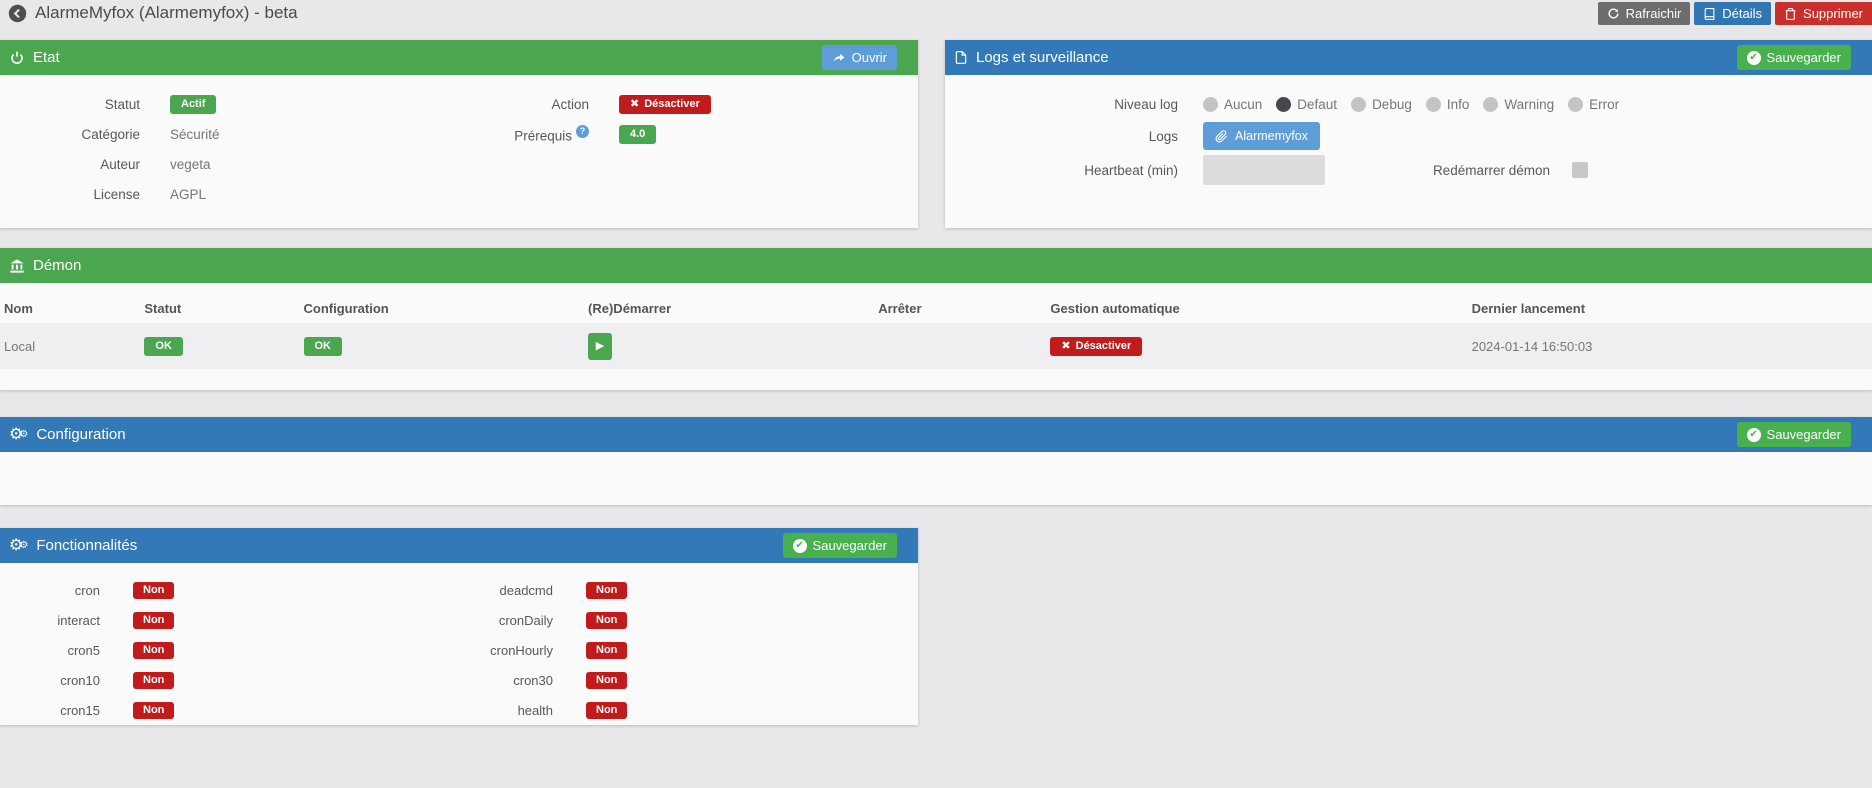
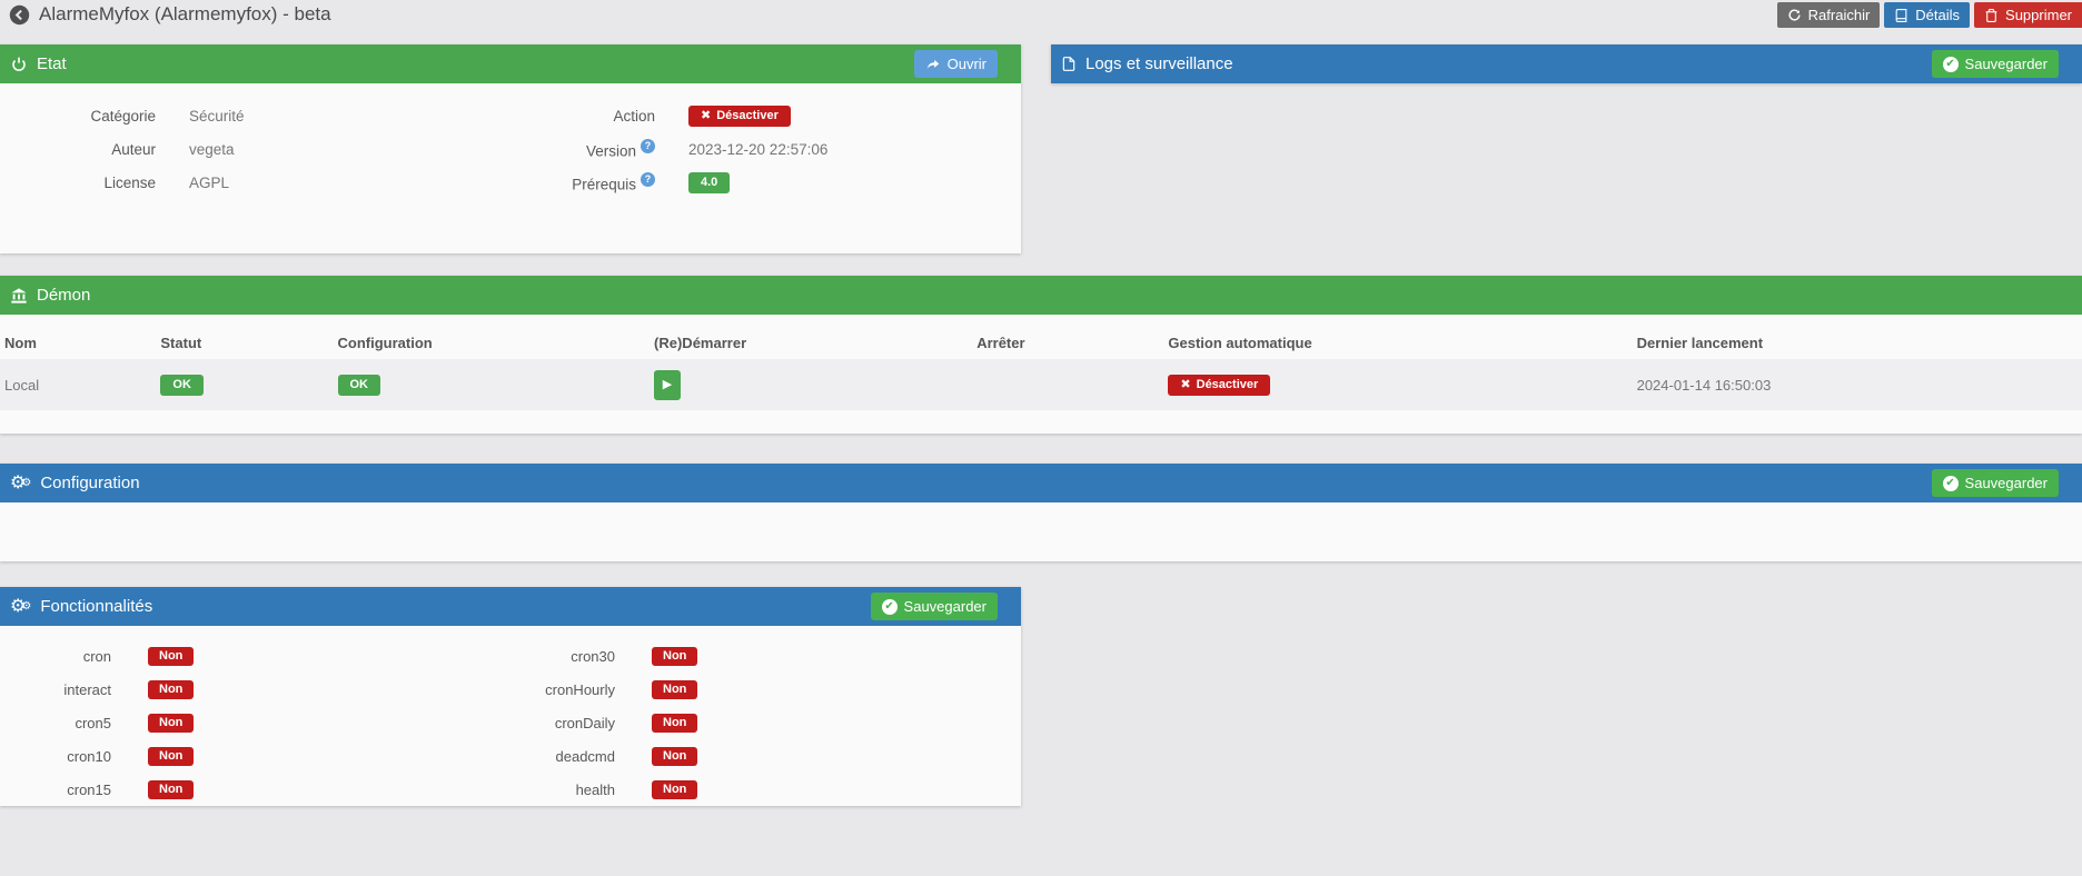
  AlarmeMyfox (Alarmemyfox) - beta
  Rafraichir
  Détails
  Supprimer
  Etat
  Ouvrir
- Statut
- Actif
  Catégorie
  Sécurité
  Auteur
  vegeta
  License
  AGPL
  Action
  ✖
  Désactiver
+ Version ?
+ 2023-12-20 22:57:06
  Prérequis ?
  4.0
  Logs et surveillance
  ✔
  Sauvegarder
- Niveau log
- Aucun
- Defaut
- Debug
- Info
- Warning
- Error
- Logs
- Alarmemyfox
- Heartbeat (min)
- Redémarrer démon
  Démon
  Nom	Statut	Configuration	(Re)Démarrer	Arrêter	Gestion automatique	Dernier lancement
  Local	OK	OK	▶		✖ Désactiver	2024-01-14 16:50:03
  ⚙
  ⚙
  Configuration
  ✔
  Sauvegarder
  ⚙
  ⚙
  Fonctionnalités
  ✔
  Sauvegarder
  cron
  Non
  interact
  Non
  cron5
  Non
  cron10
  Non
  cron15
  Non
- deadcmd
+ cron30
  Non
- cronDaily
+ cronHourly
  Non
- cronHourly
+ cronDaily
  Non
- cron30
+ deadcmd
  Non
  health
  Non
